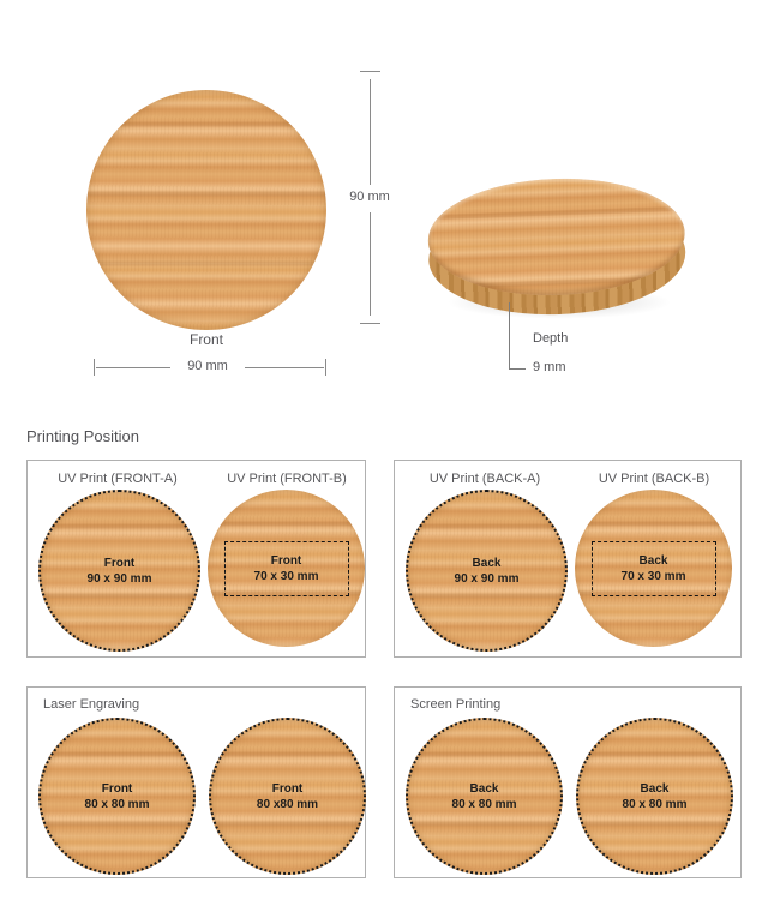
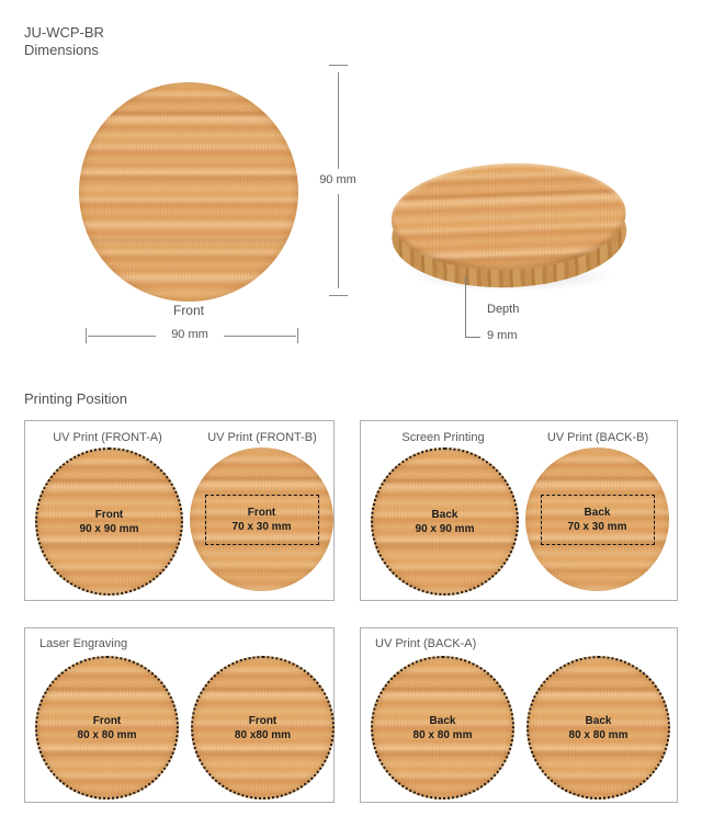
+ JU-WCP-BR
+ Dimensions
  Front
  90 mm
  90 mm
  Depth
  9 mm
  Printing Position
  UV Print (FRONT-A)
  UV Print (FRONT-B)
  Front
  90 x 90 mm
  Front
  70 x 30 mm
- UV Print (BACK-A)
+ Screen Printing
  UV Print (BACK-B)
  Back
  90 x 90 mm
  Back
  70 x 30 mm
  Laser Engraving
  Front
  80 x 80 mm
  Front
  80 x80 mm
- Screen Printing
+ UV Print (BACK-A)
  Back
  80 x 80 mm
  Back
  80 x 80 mm
